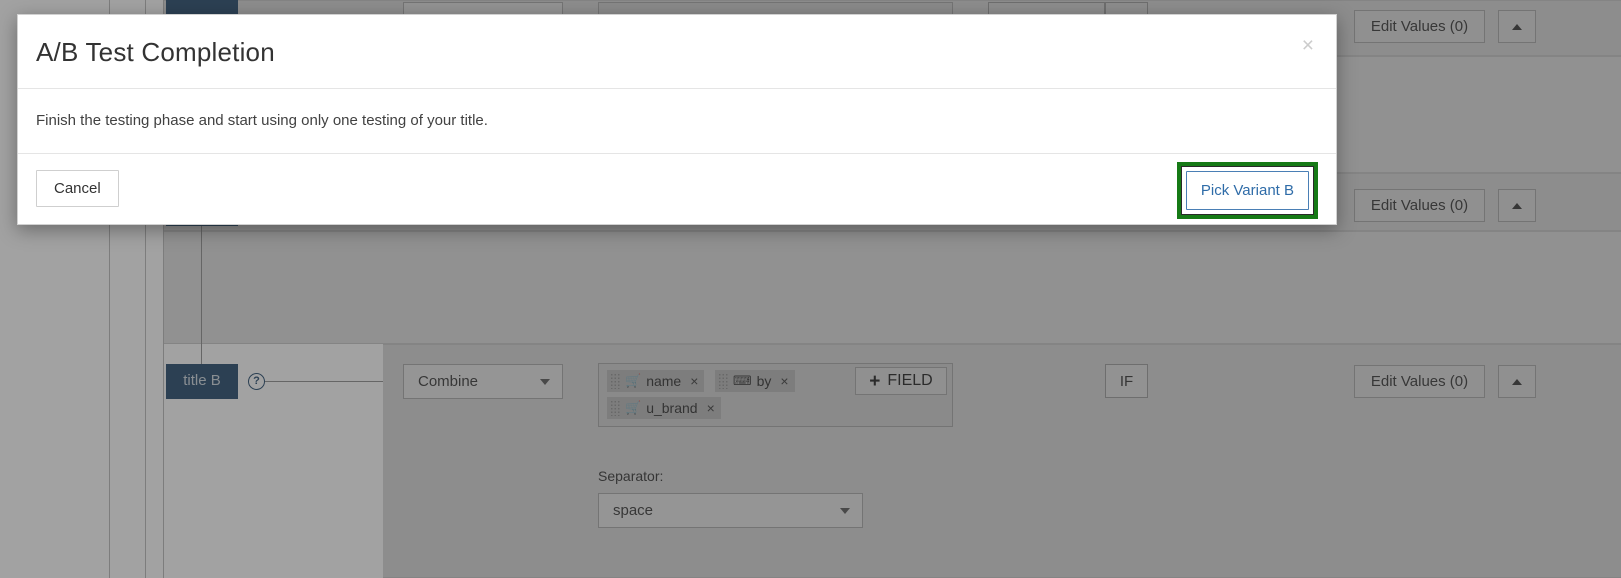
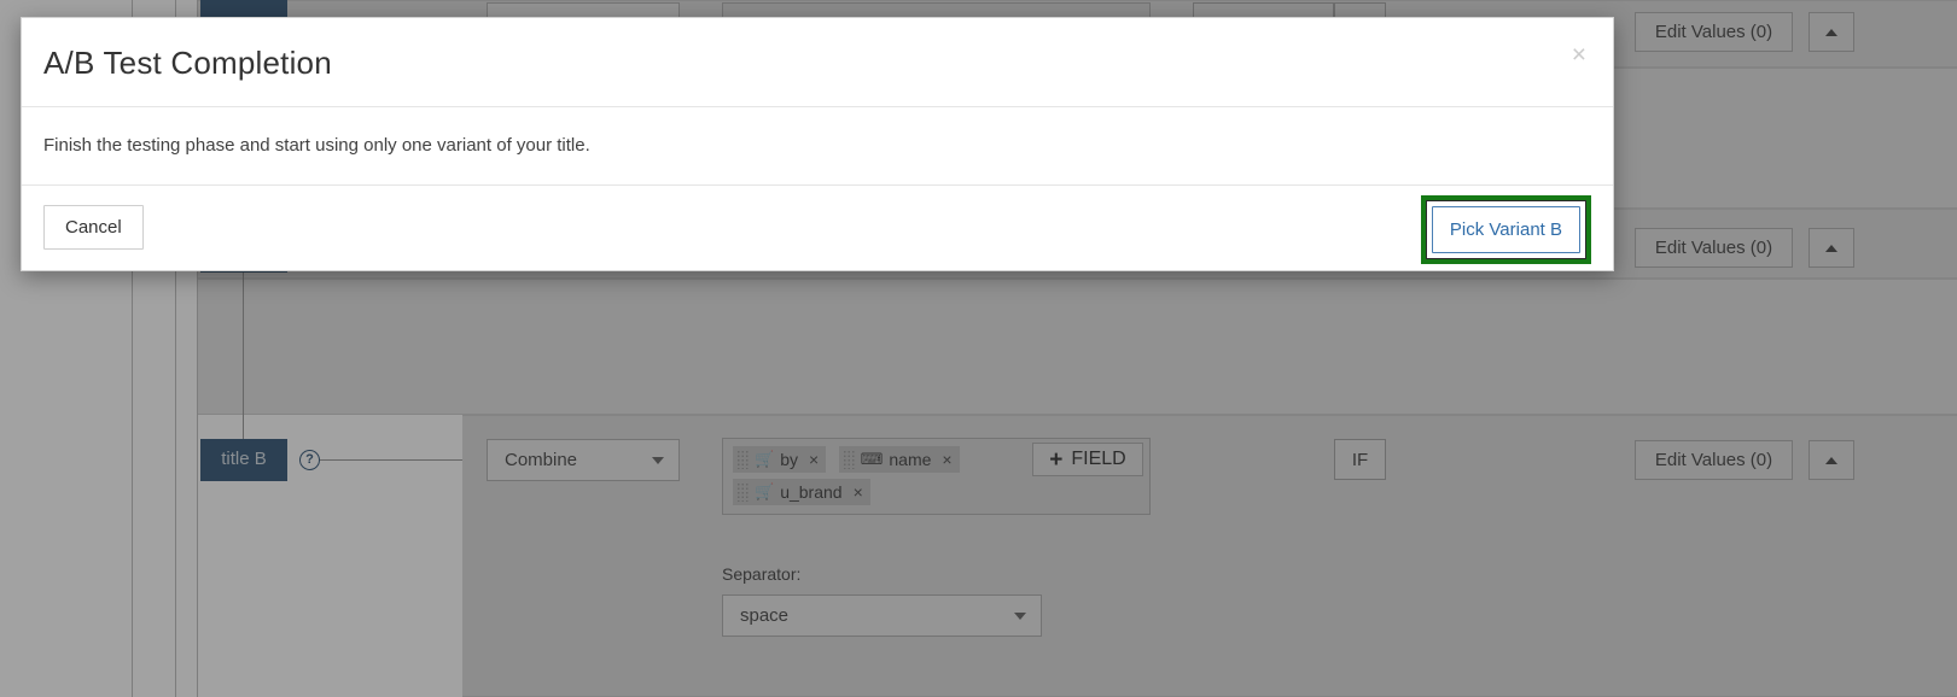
  title B
  ?
  Edit Values (0)
  Edit Values (0)
  Combine
  🛒
- name
+ by
  ×
  ⌨
- by
+ name
  ×
  🛒
  u_brand
  ×
  +
  FIELD
  IF
  Separator:
  space
  Edit Values (0)
  A/B Test Completion
  ×
- Finish the testing phase and start using only one testing of your title.
+ Finish the testing phase and start using only one variant of your title.
  Cancel
  Pick Variant B
